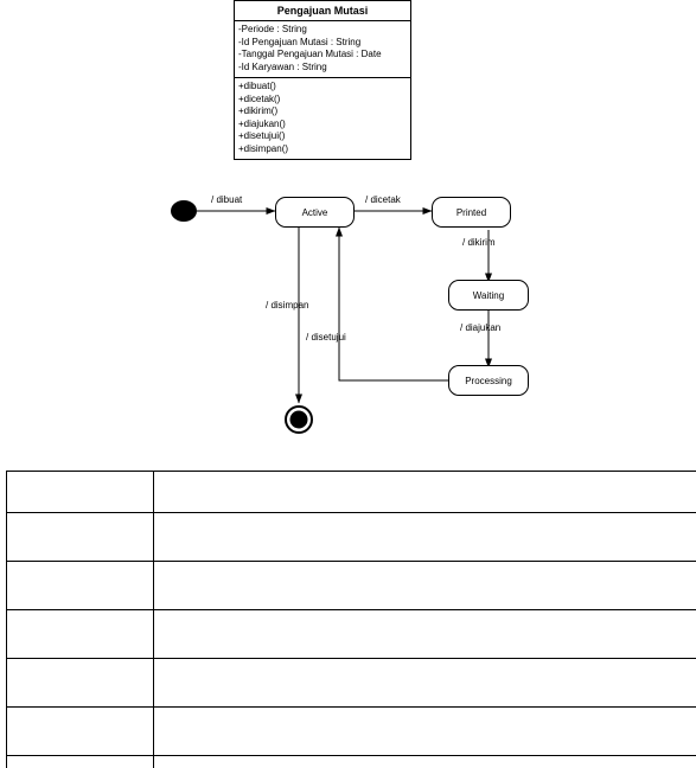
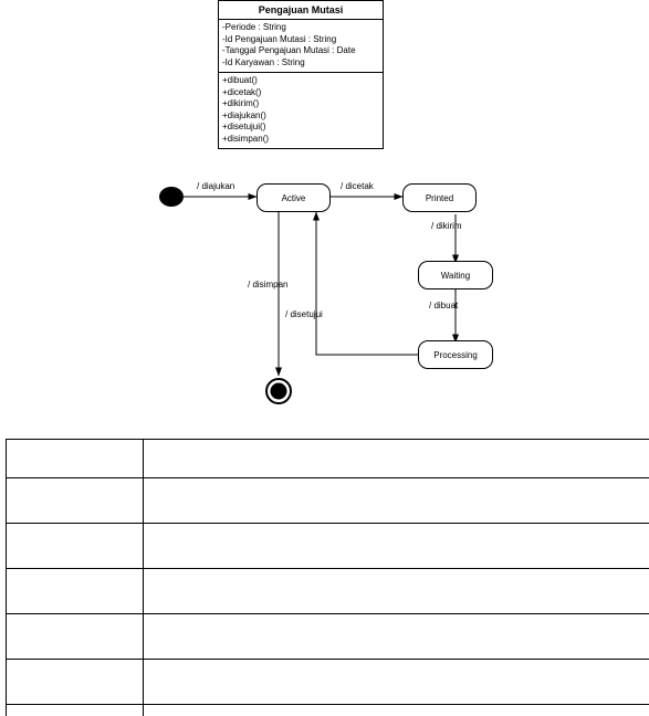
  Pengajuan Mutasi
  -Periode : String
  -Id Pengajuan Mutasi : String
  -Tanggal Pengajuan Mutasi : Date
  -Id Karyawan : String
  +dibuat()
  +dicetak()
  +dikirim()
  +diajukan()
  +disetujui()
  +disimpan()
  Active
  Printed
  Waiting
  Processing
- / dibuat
+ / diajukan
  / dicetak
  / dikirim
- / diajukan
+ / dibuat
  / disimpan
  / disetujui
